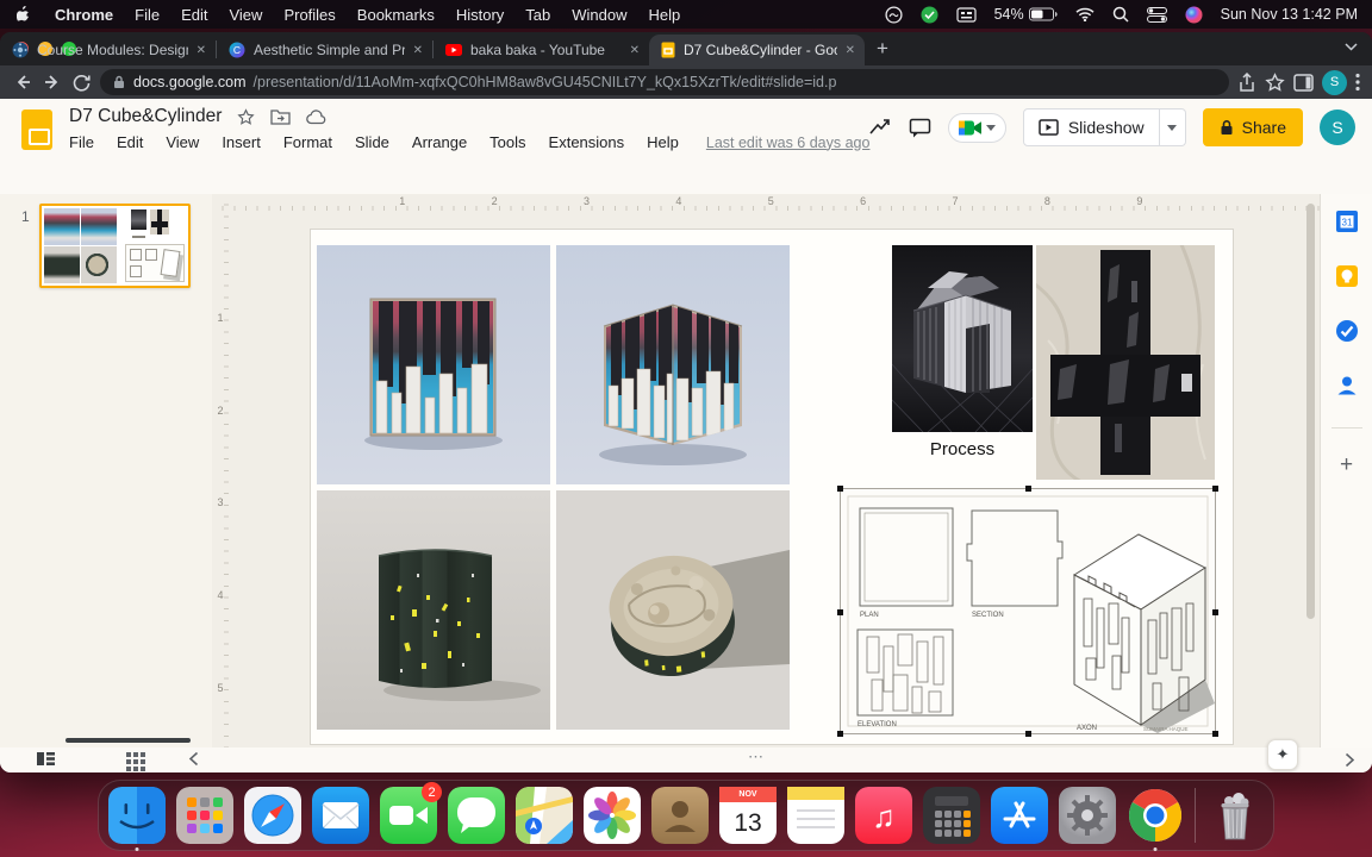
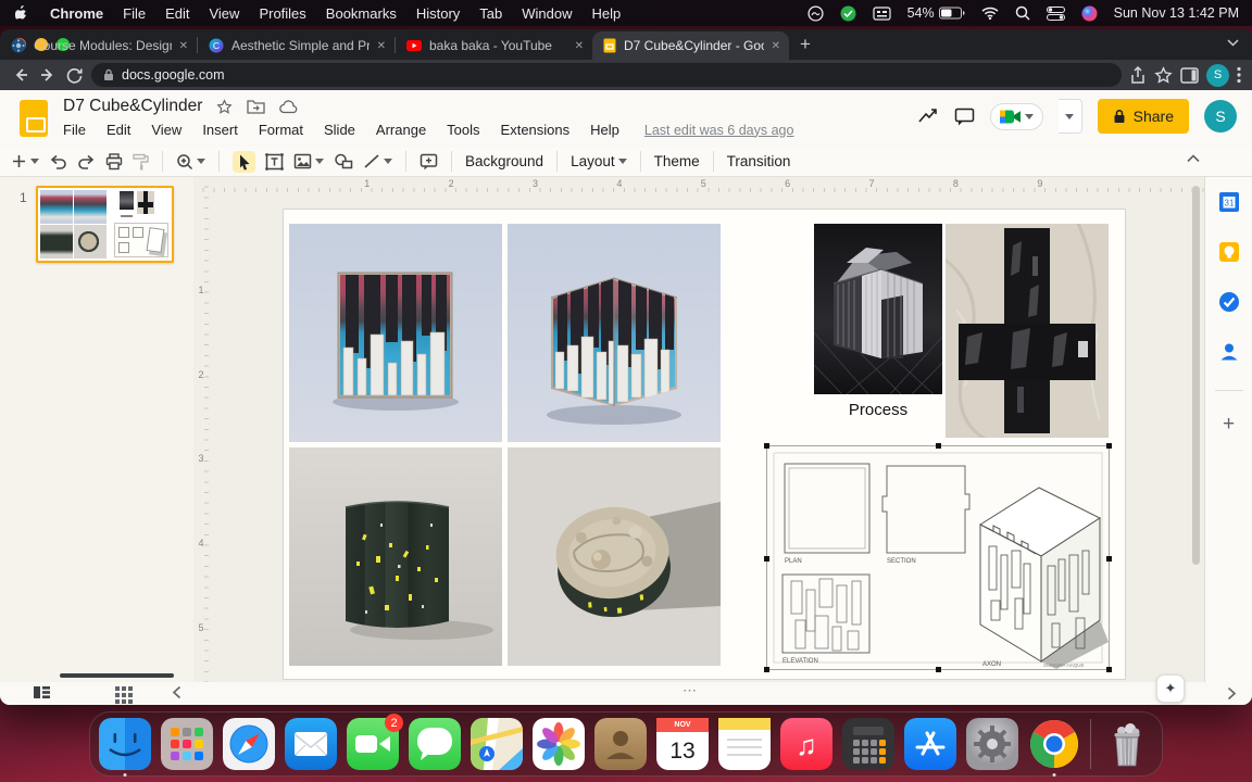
  Chrome
  File
  Edit
  View
  Profiles
  Bookmarks
  History
  Tab
  Window
  Help
  54%
  Sun Nov 13 1:42 PM
  Course Modules: Desig
  ✕
  C
  Aesthetic Simple and Pr
  ✕
  baka baka - YouTube
  ✕
  D7 Cube&Cylinder - Go
  ✕
  +
  docs.google.com
- /presentation/d/11AoMm-xqfxQC0hHM8aw8vGU45CNILt7Y_kQx15XzrTk/edit#slide=id.p
  S
  D7 Cube&Cylinder
  File
  Edit
  View
  Insert
  Format
  Slide
  Arrange
  Tools
  Extensions
  Help
  Last edit was 6 days ago
- Slideshow
  Share
  S
+ Background
+ Layout
+ Theme
+ Transition
  1
  1
  2
  3
  4
  5
  6
  7
  8
  9
  1
  2
  3
  4
  5
  Process
  31
  +
  ⋯
  ✦
  2
  13
  ♫
